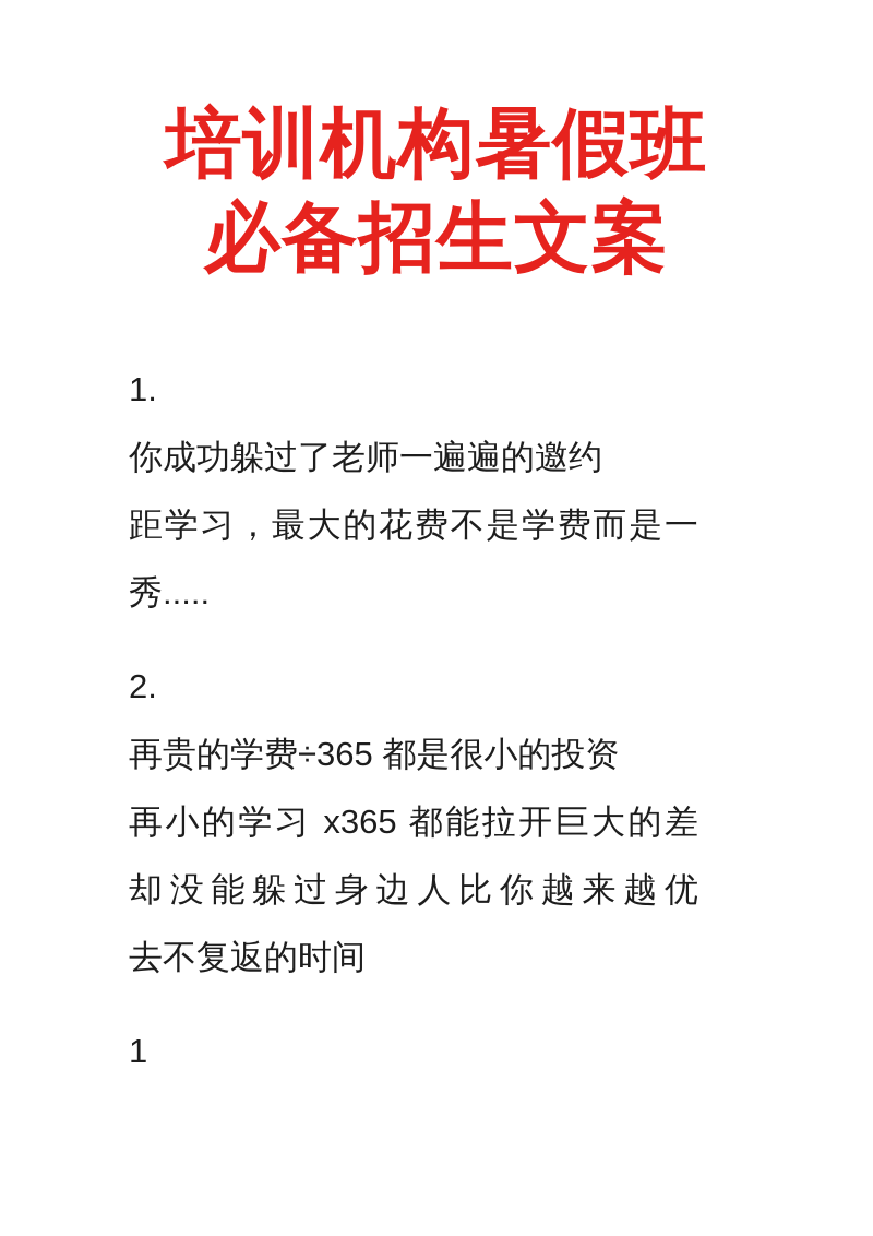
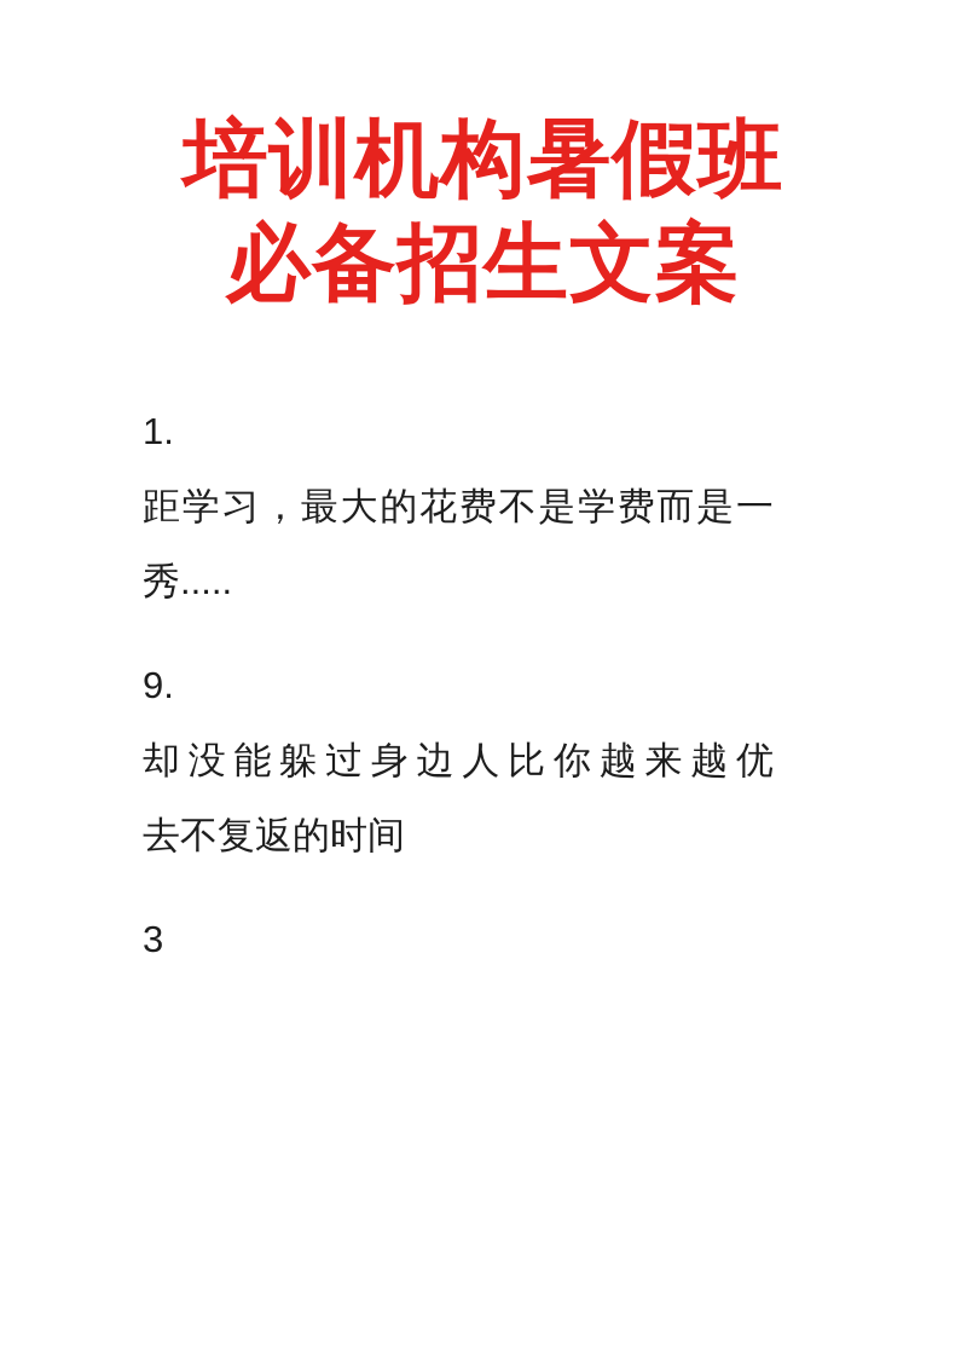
  培训机构暑假班
  必备招生文案
  1.
- 你成功躲过了老师一遍遍的邀约
  距学习，最大的花费不是学费而是一
  秀.....
- 2.
+ 9.
- 再贵的学费÷365 都是很小的投资
- 再小的学习 x365 都能拉开巨大的差
  却没能躲过身边人比你越来越优
  去不复返的时间
- 1
+ 3
